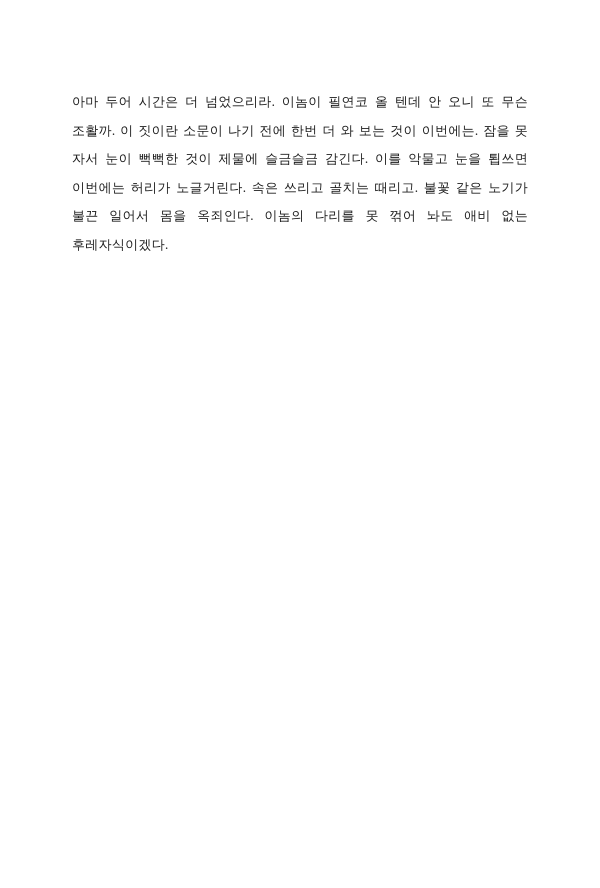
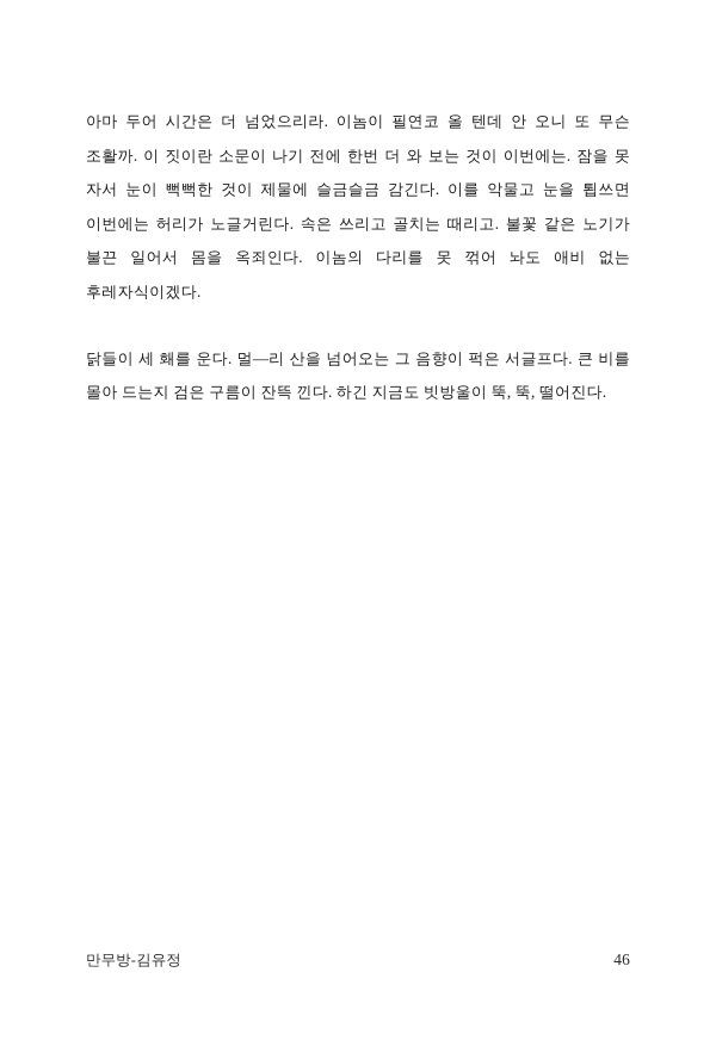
  아마 두어 시간은 더 넘었으리라. 이놈이 필연코 올 텐데 안 오니 또 무슨 조활까. 이 짓이란 소문이 나기 전에 한번 더 와 보는 것이 이번에는. 잠을 못 자서 눈이 뻑뻑한 것이 제물에 슬금슬금 감긴다. 이를 악물고 눈을 툅쓰면 이번에는 허리가 노글거린다. 속은 쓰리고 골치는 때리고. 불꽃 같은 노기가 불끈 일어서 몸을 옥죄인다. 이놈의 다리를 못 꺾어 놔도 애비 없는 후레자식이겠다.
+ 닭들이 세 홰를 운다. 멀―리 산을 넘어오는 그 음향이 퍽은 서글프다. 큰 비를 몰아 드는지 검은 구름이 잔뜩 낀다. 하긴 지금도 빗방울이 뚝, 뚝, 떨어진다.
+ 만무방-김유정
+ 46
